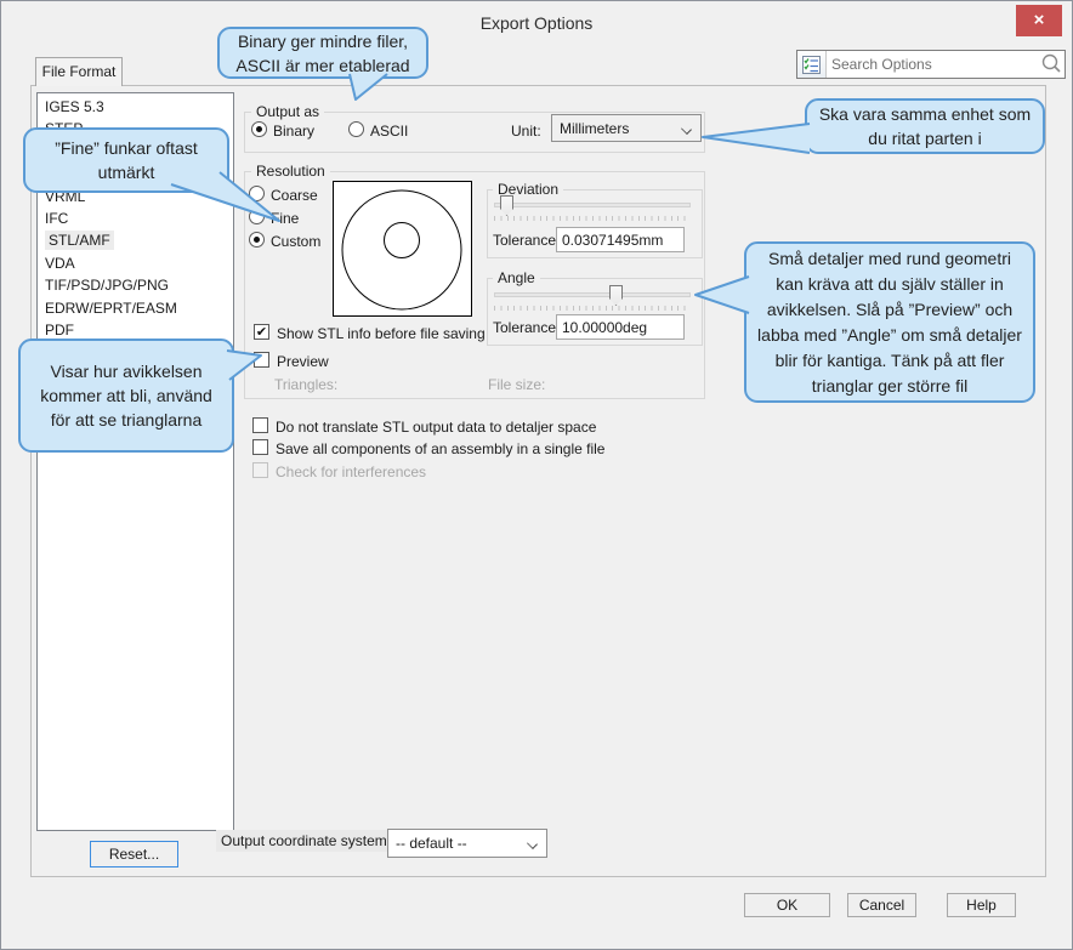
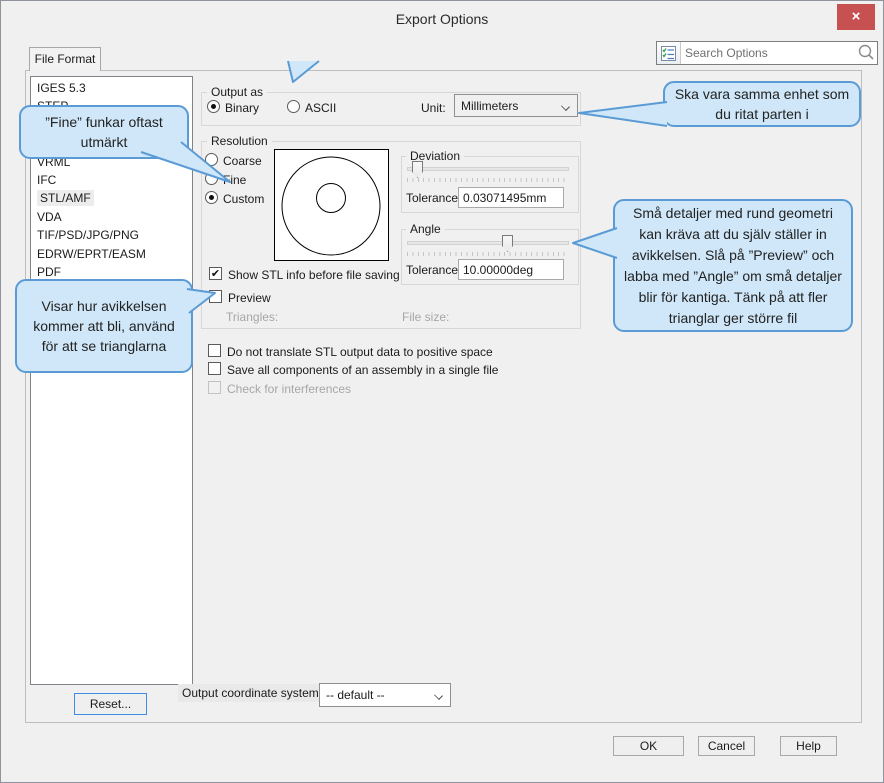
  Export Options
  ×
  File Format
  Search Options
  IGES 5.3
  VRML
  IFC
  STL/AMF
  VDA
  TIF/PSD/JPG/PNG
  EDRW/EPRT/EASM
  PDF
  Output as
  Binary
  ASCII
  Unit:
  Millimeters
  Resolution
  Coarse
  ine
  Custom
  Deviation
  Tolerance
  0.03071495mm
  Angle
  Tolerance
  10.00000deg
  ✔
  Show STL info before file saving
  Preview
  Triangles:
  File size:
- Do not translate STL output data to detaljer space
+ Do not translate STL output data to positive space
  Save all components of an assembly in a single file
  Check for interferences
  Output coordinate system
  -- default --
  Reset...
  OK
  Cancel
  Help
- Binary ger mindre filer, ASCII är mer etablerad
  Ska vara samma enhet som du ritat parten i
  ”Fine” funkar oftast utmärkt
  Visar hur avikkelsen kommer att bli, använd för att se trianglarna
  Små detaljer med rund geometri kan kräva att du själv ställer in avikkelsen. Slå på ”Preview” och labba med ”Angle” om små detaljer blir för kantiga. Tänk på att fler trianglar ger större fil
